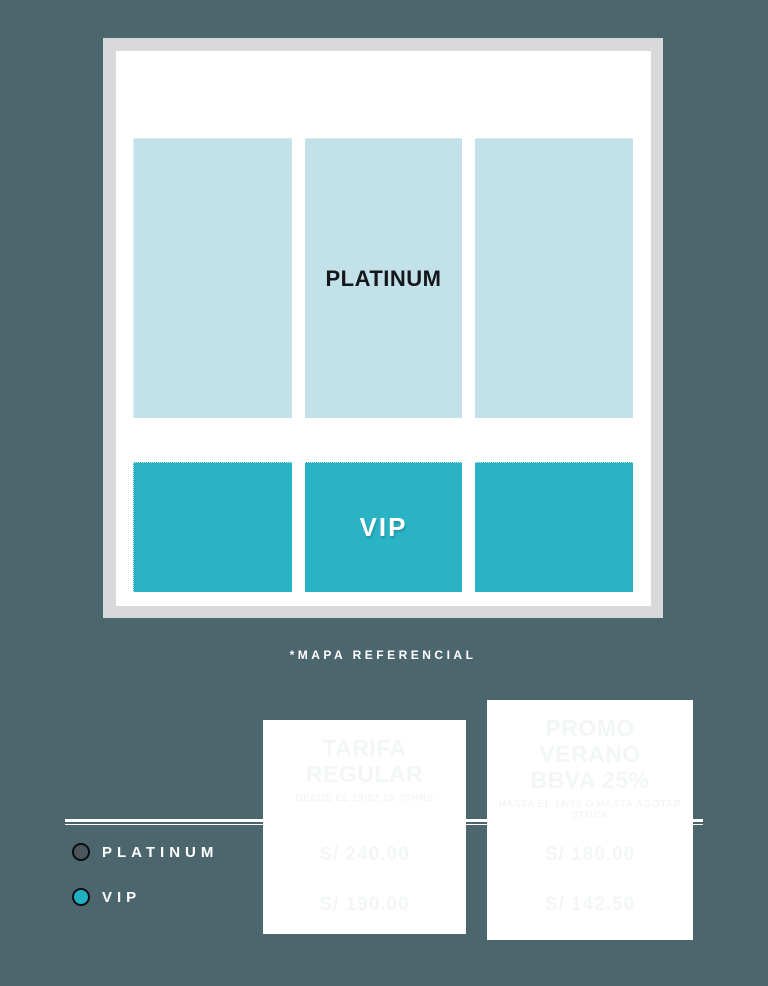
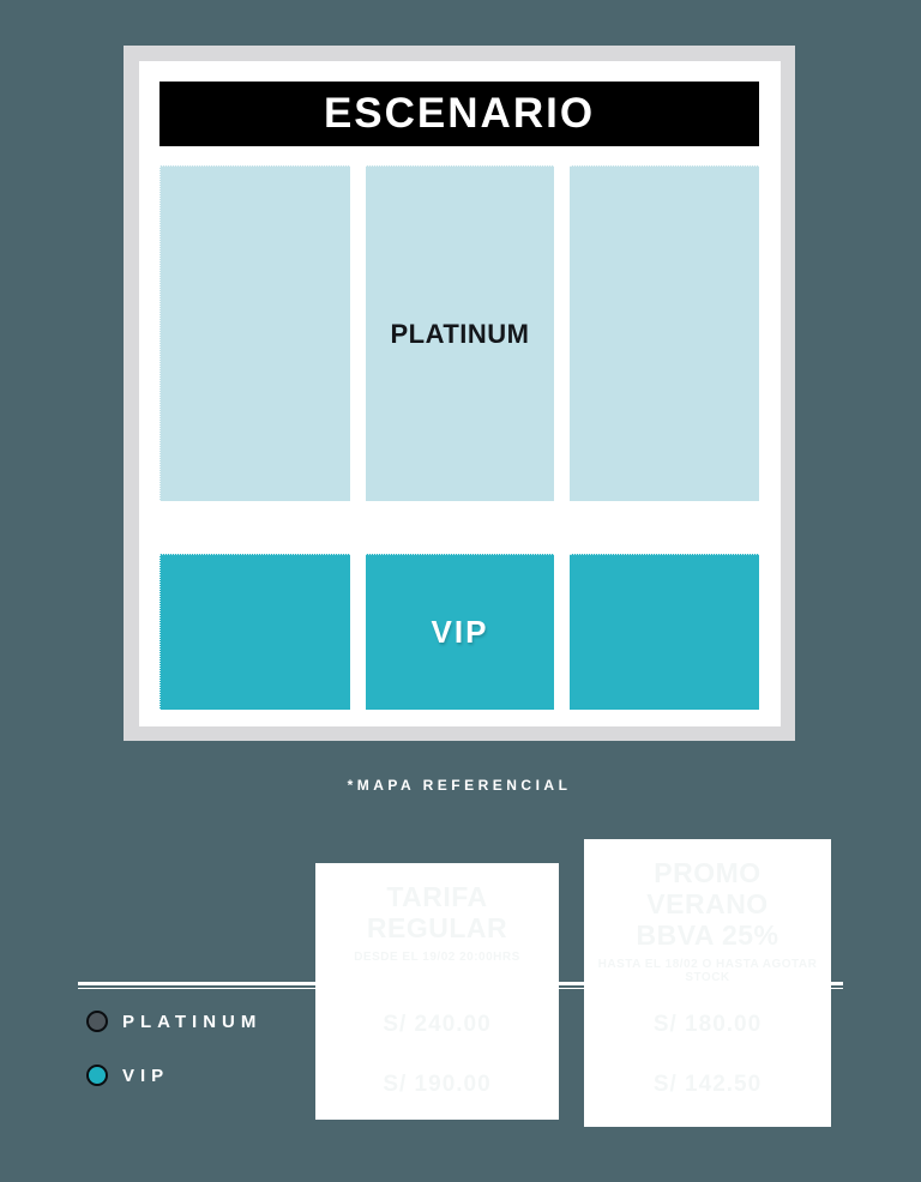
+ ESCENARIO
  PLATINUM
  VIP
  *MAPA REFERENCIAL
  PLATINUM
  VIP
